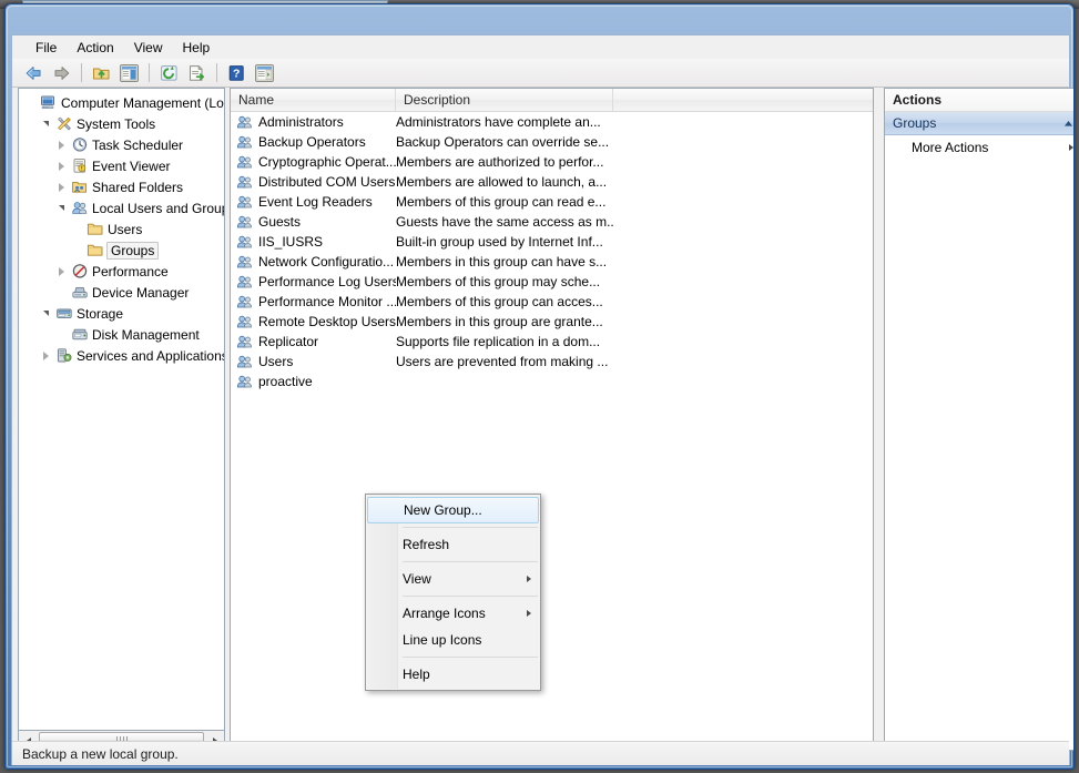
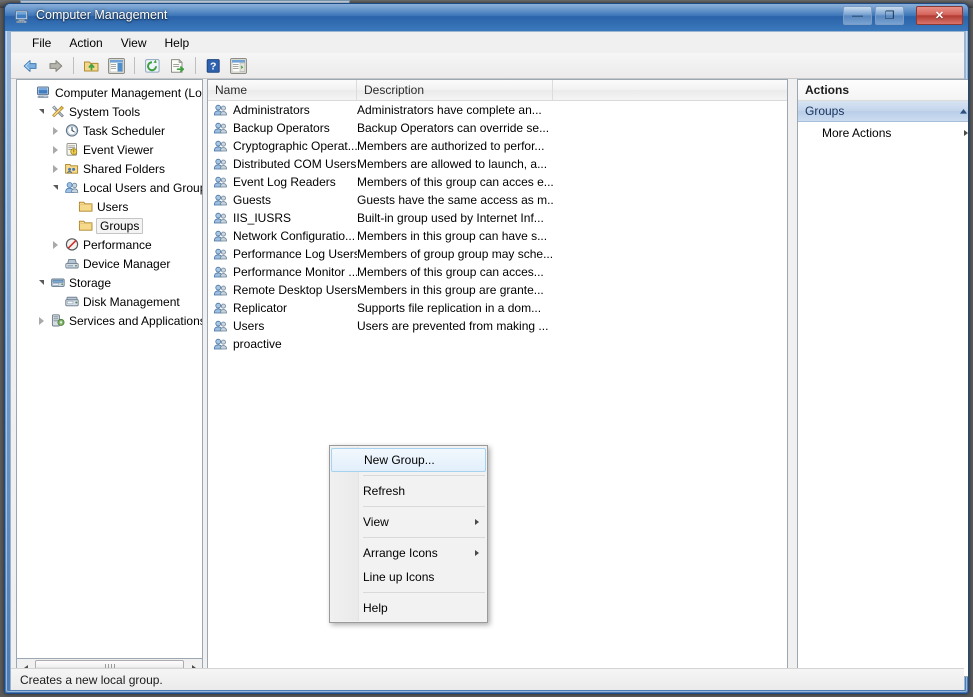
+ Computer Management
+ —
+ ❐
+ ✕
  File
  Action
  View
  Help
  ?
  Computer Management (Lo
  System Tools
  Task Scheduler
  Event Viewer
  Shared Folders
  Local Users and Grou
  Users
  Groups
  Performance
  Device Manager
  Storage
  Disk Management
  Services and Application
  Name
  Description
  Administrators
  Administrators have complete an...
  Backup Operators
  Backup Operators can override se...
  Cryptographic Operat...
  Members are authorized to perfor...
  Distributed COM Users
  Members are allowed to launch, a...
  Event Log Readers
- Members of this group can read e...
+ Members of this group can acces e...
  Guests
  Guests have the same access as m..
  IIS_IUSRS
  Built-in group used by Internet Inf...
  Network Configuratio...
  Members in this group can have s...
  Performance Log Users
- Members of this group may sche...
+ Members of group group may sche...
  Performance Monitor ...
  Members of this group can acces...
  Remote Desktop Users
  Members in this group are grante...
  Replicator
  Supports file replication in a dom...
  Users
  Users are prevented from making ...
  proactive
  Actions
  Groups
  More Actions
- Backup a new local group.
+ Creates a new local group.
  New Group...
  Refresh
  View
  Arrange Icons
  Line up Icons
  Help
